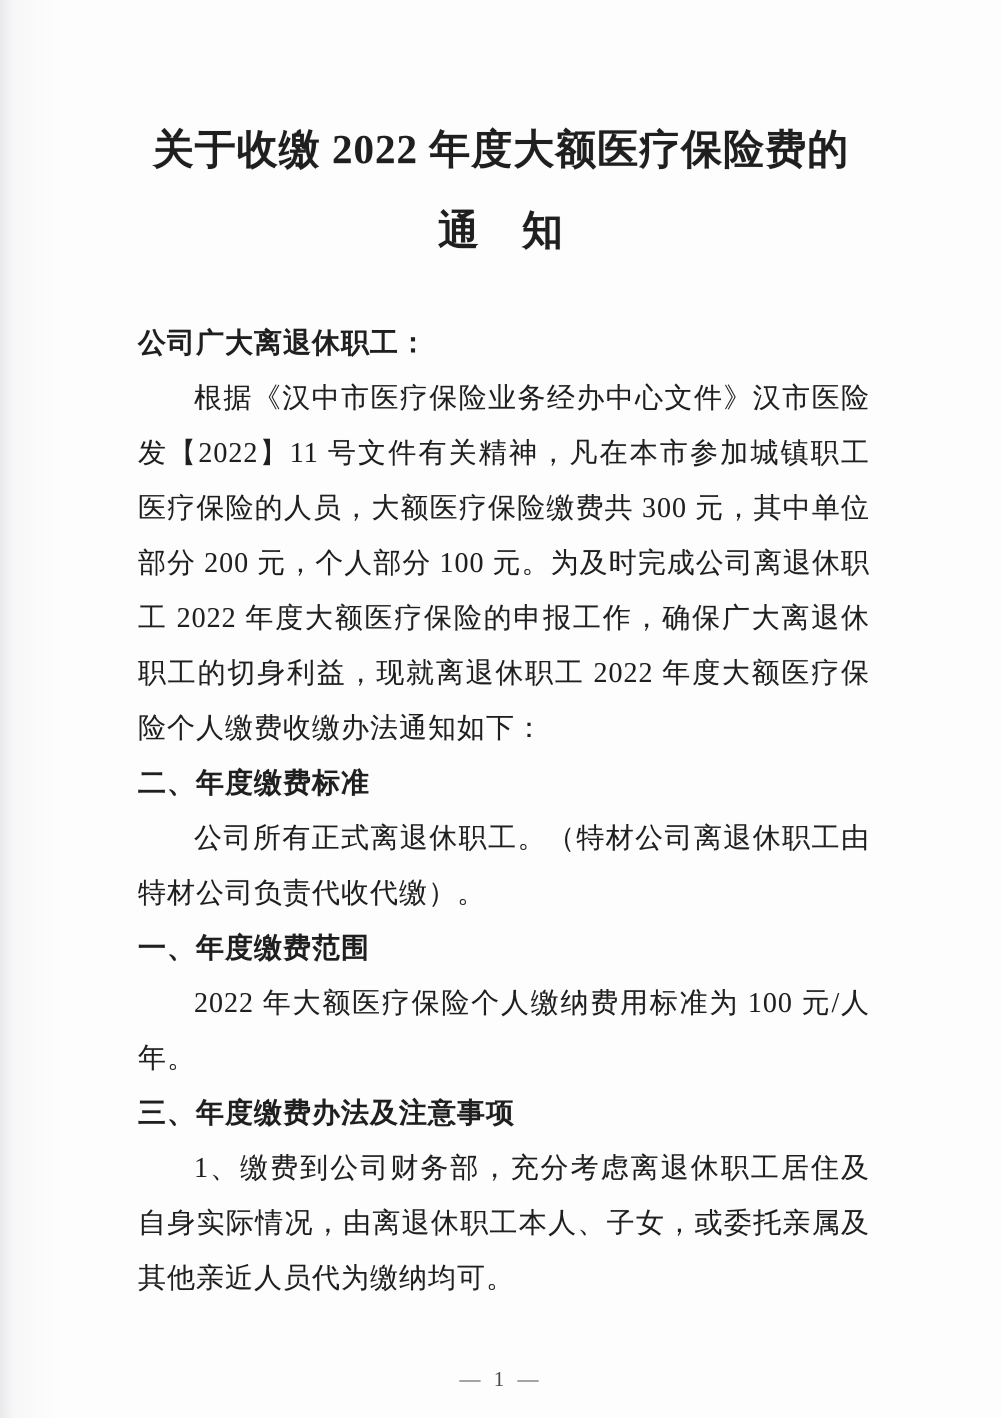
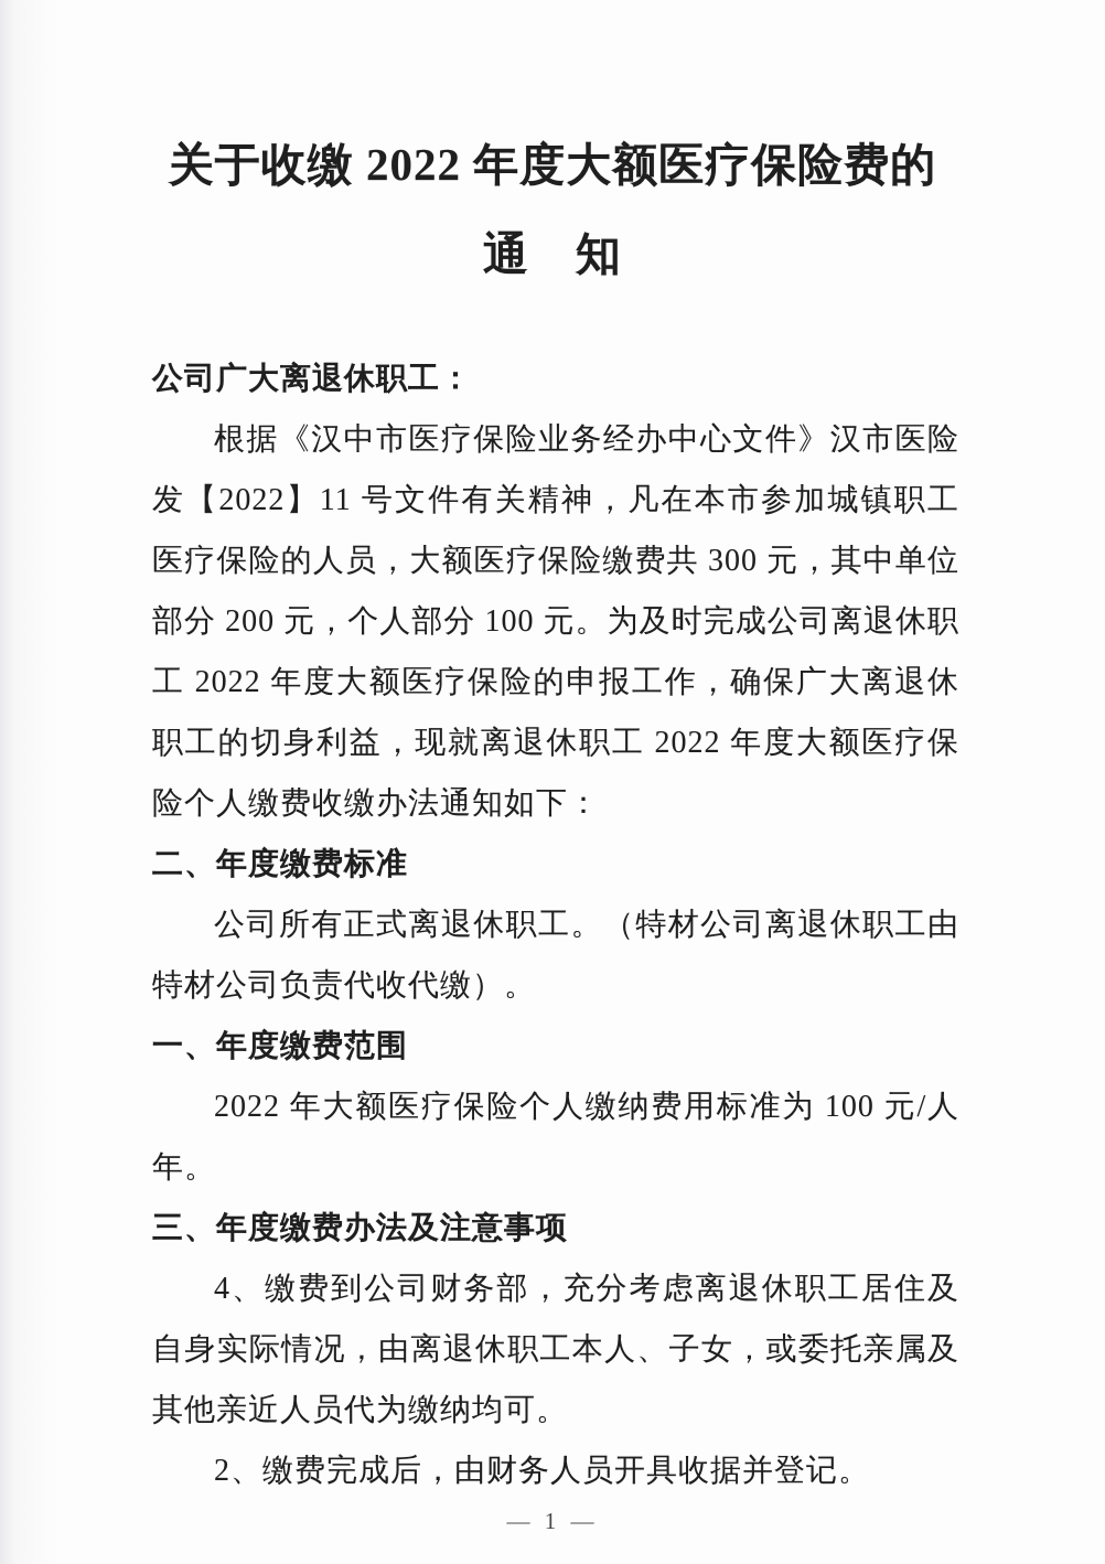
  关于收缴 2022 年度大额医疗保险费的
  通 知
  公司广大离退休职工：
  根据《汉中市医疗保险业务经办中心文件》汉市医险发【2022】11 号文件有关精神，凡在本市参加城镇职工医疗保险的人员，大额医疗保险缴费共 300 元，其中单位部分 200 元，个人部分 100 元。为及时完成公司离退休职工 2022 年度大额医疗保险的申报工作，确保广大离退休职工的切身利益，现就离退休职工 2022 年度大额医疗保险个人缴费收缴办法通知如下：
  二、年度缴费标准
  公司所有正式离退休职工。（特材公司离退休职工由特材公司负责代收代缴）。
  一、年度缴费范围
  2022 年大额医疗保险个人缴纳费用标准为 100 元/人年。
  三、年度缴费办法及注意事项
- 1、缴费到公司财务部，充分考虑离退休职工居住及自身实际情况，由离退休职工本人、子女，或委托亲属及其他亲近人员代为缴纳均可。
+ 4、缴费到公司财务部，充分考虑离退休职工居住及自身实际情况，由离退休职工本人、子女，或委托亲属及其他亲近人员代为缴纳均可。
+ 2、缴费完成后，由财务人员开具收据并登记。
  — 1 —
